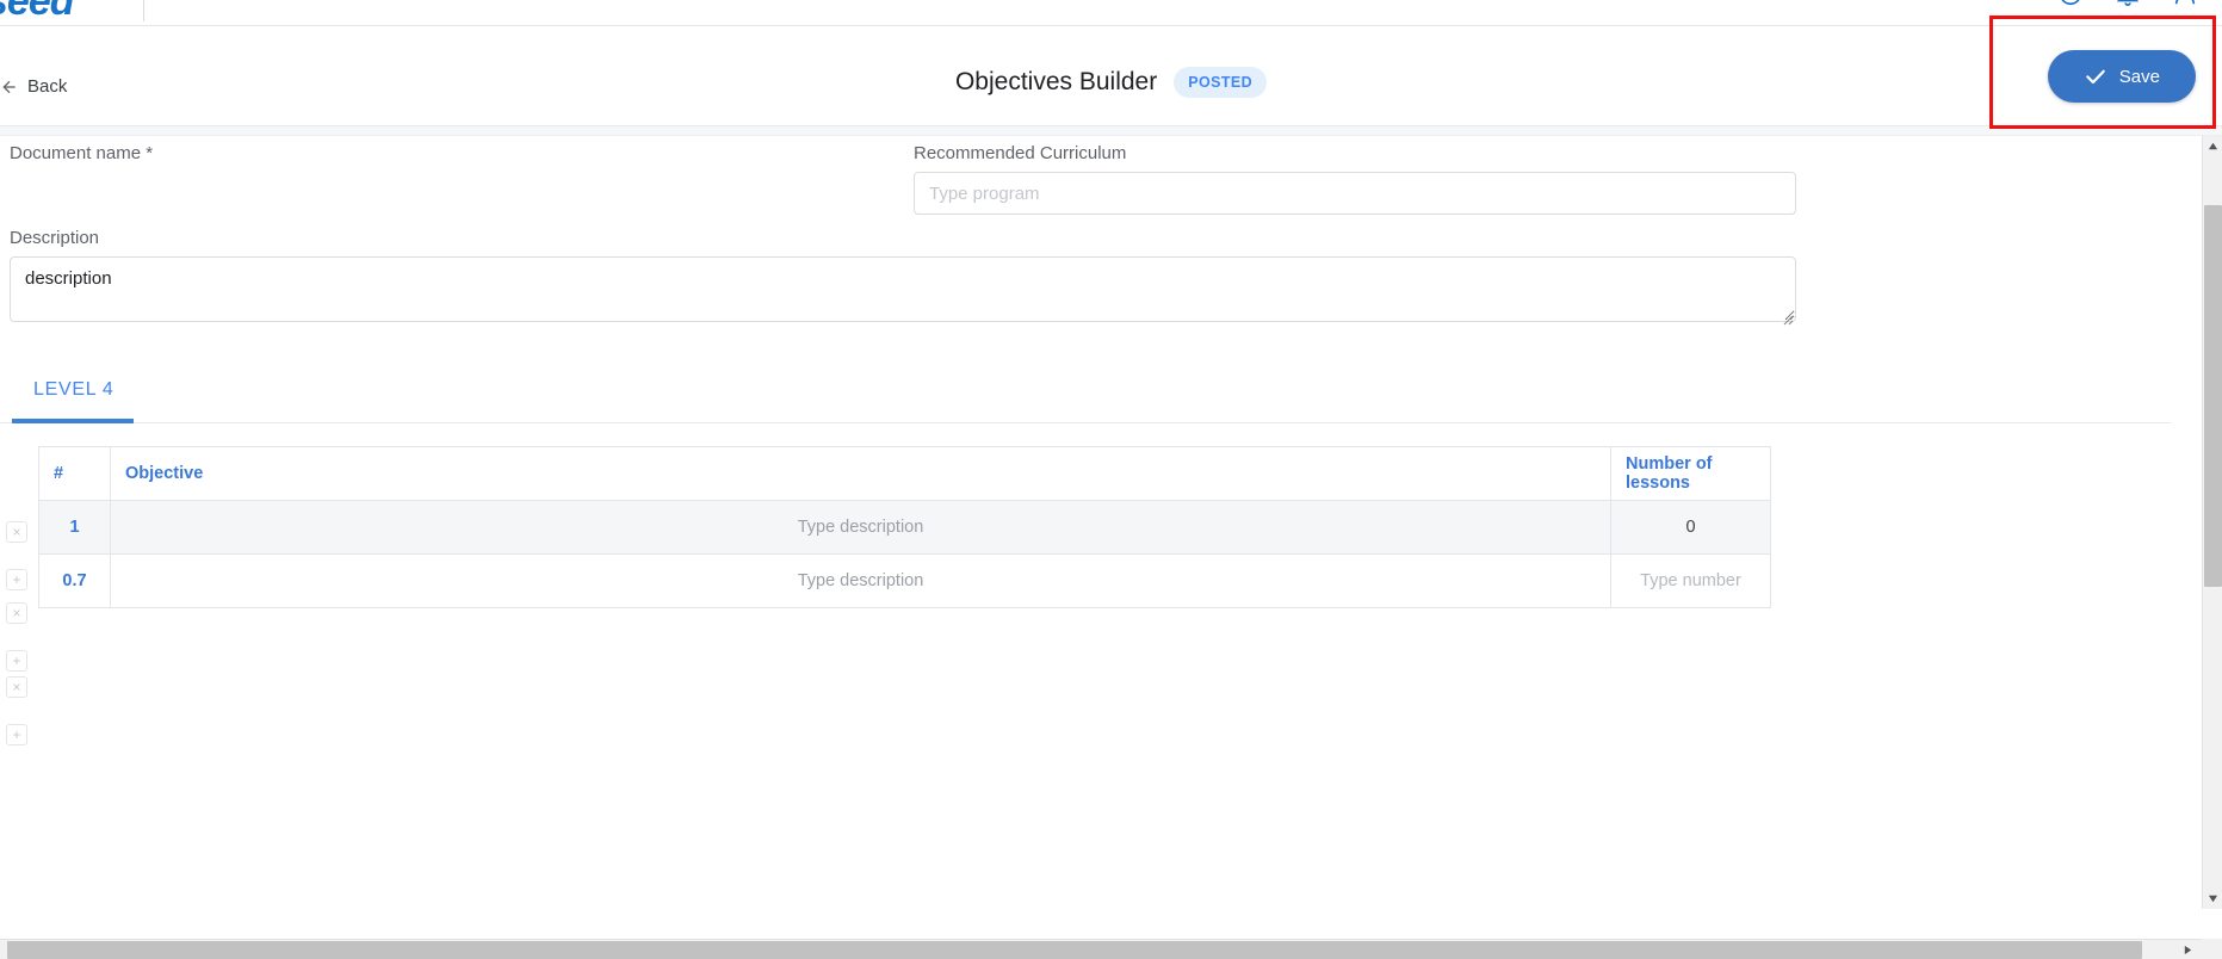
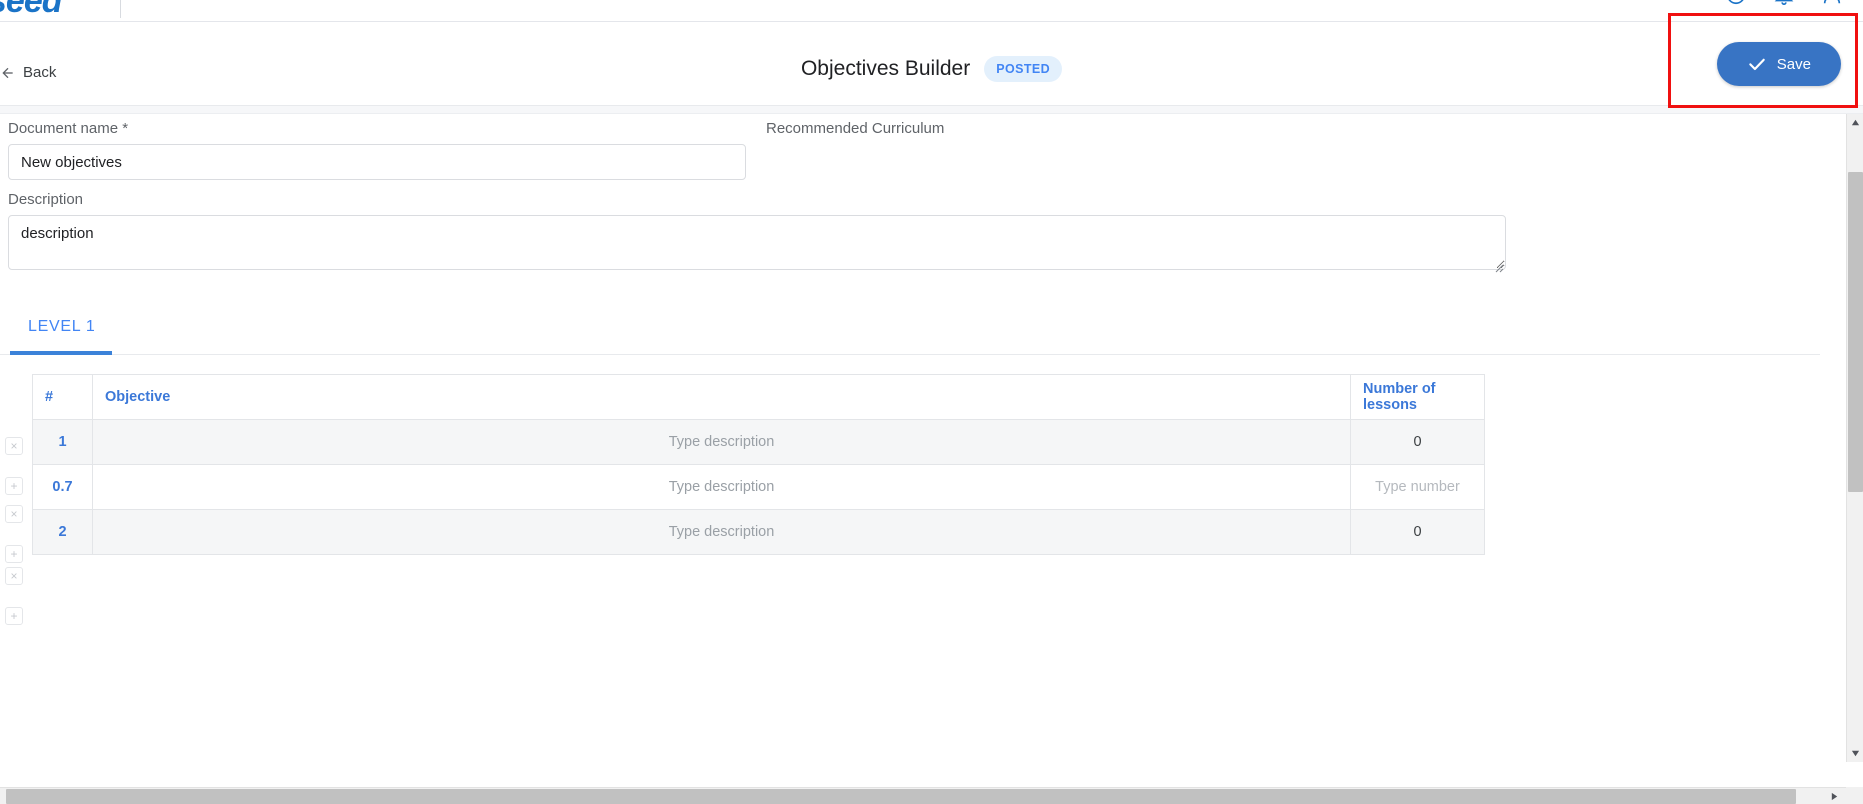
  eed
  Back
  Objectives Builder
  POSTED
  Save
  Document name *
+ New objectives
  Recommended Curriculum
- Type program
  Description
  description
- LEVEL 4
+ LEVEL 1
  ×
  +
  ×
  +
  ×
  +
  #	Objective	Number of lessons
  1	Type description	0
  0.7	Type description	Type number
+ 2	Type description	0
